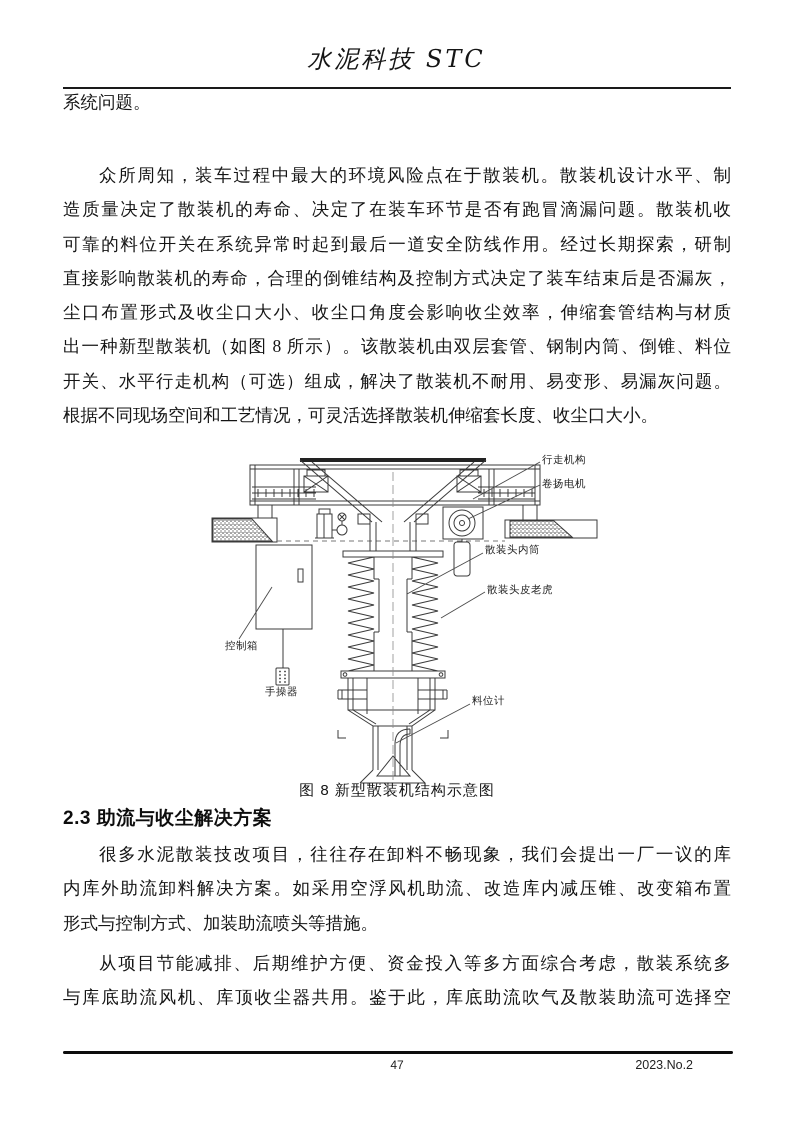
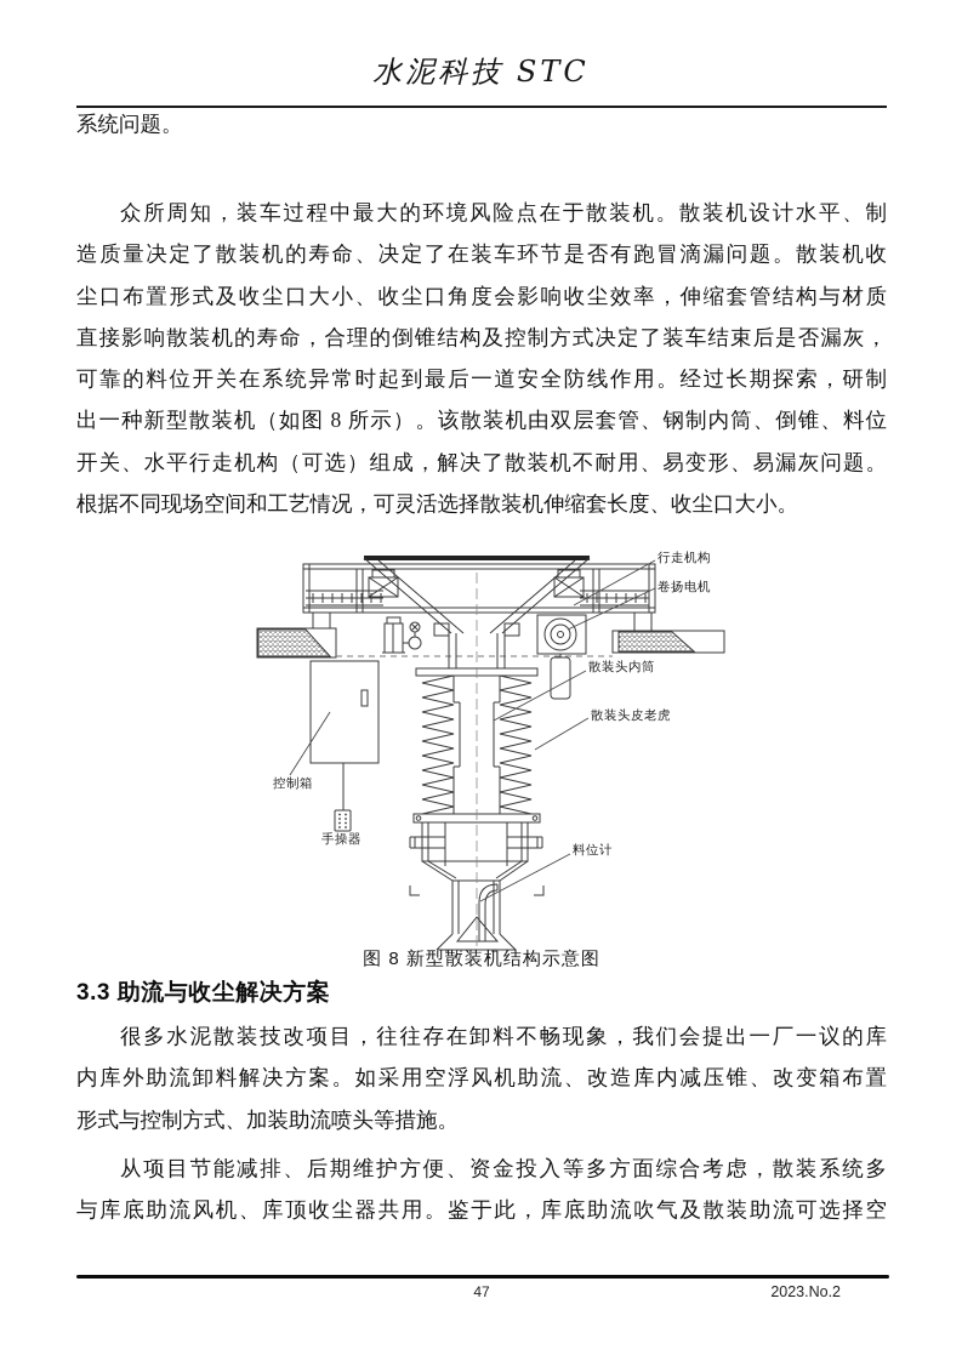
  水泥科技 STC
  系统问题。
  众所周知，装车过程中最大的环境风险点在于散装机。散装机设计水平、制
  造质量决定了散装机的寿命、决定了在装车环节是否有跑冒滴漏问题。散装机收
- 可靠的料位开关在系统异常时起到最后一道安全防线作用。经过长期探索，研制
+ 尘口布置形式及收尘口大小、收尘口角度会影响收尘效率，伸缩套管结构与材质
  直接影响散装机的寿命，合理的倒锥结构及控制方式决定了装车结束后是否漏灰，
- 尘口布置形式及收尘口大小、收尘口角度会影响收尘效率，伸缩套管结构与材质
+ 可靠的料位开关在系统异常时起到最后一道安全防线作用。经过长期探索，研制
  出一种新型散装机（如图 8 所示）。该散装机由双层套管、钢制内筒、倒锥、料位
  开关、水平行走机构（可选）组成，解决了散装机不耐用、易变形、易漏灰问题。
  根据不同现场空间和工艺情况，可灵活选择散装机伸缩套长度、收尘口大小。
  行走机构
  卷扬电机
  散装头内筒
  散装头皮老虎
  控制箱
  手操器
  料位计
  图 8 新型散装机结构示意图
- 2.3 助流与收尘解决方案
+ 3.3 助流与收尘解决方案
  很多水泥散装技改项目，往往存在卸料不畅现象，我们会提出一厂一议的库
  内库外助流卸料解决方案。如采用空浮风机助流、改造库内减压锥、改变箱布置
  形式与控制方式、加装助流喷头等措施。
  从项目节能减排、后期维护方便、资金投入等多方面综合考虑，散装系统多
  与库底助流风机、库顶收尘器共用。鉴于此，库底助流吹气及散装助流可选择空
  47
  2023.No.2
